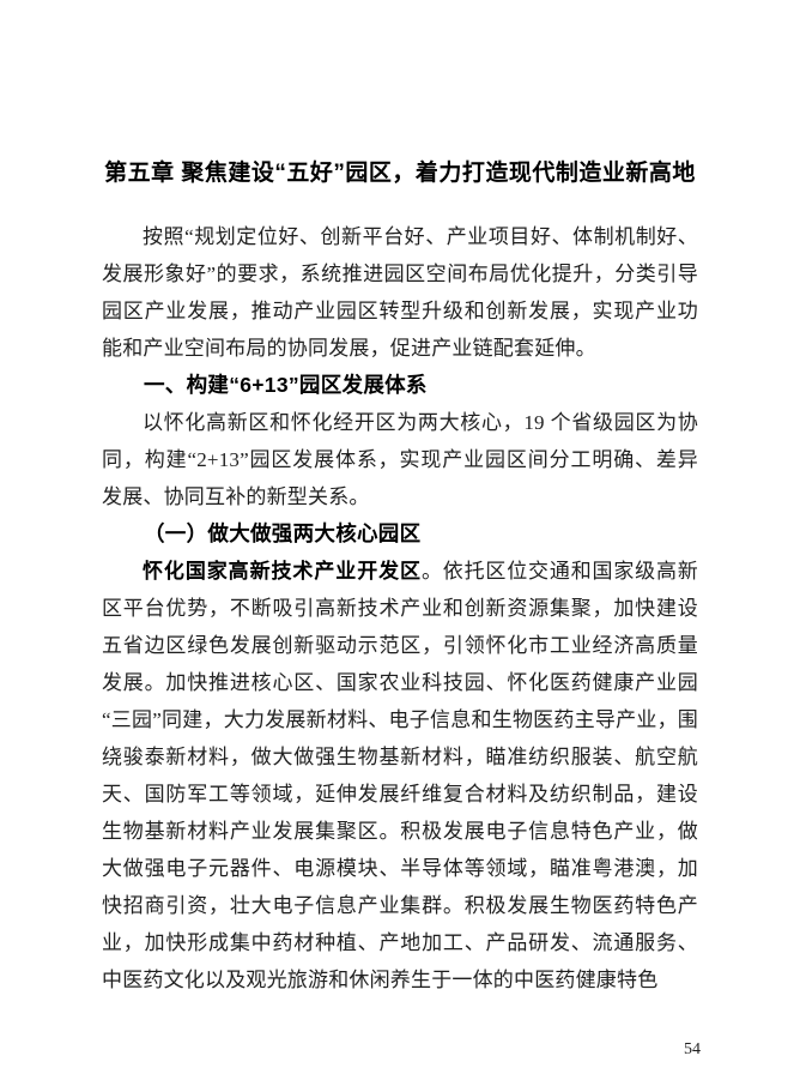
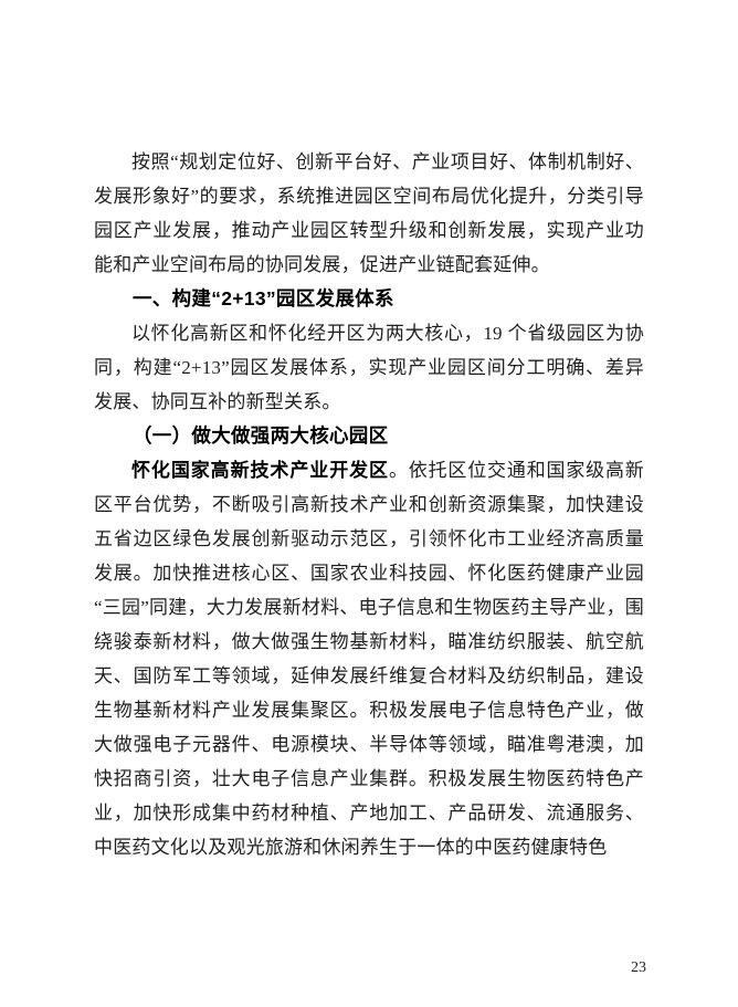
- 第五章 聚焦建设“五好”园区，着力打造现代制造业新高地
  按照“规划定位好、创新平台好、产业项目好、体制机制好、发展形象好”的要求，系统推进园区空间布局优化提升，分类引导园区产业发展，推动产业园区转型升级和创新发展，实现产业功能和产业空间布局的协同发展，促进产业链配套延伸。
- 一、构建“6+13”园区发展体系
+ 一、构建“2+13”园区发展体系
  以怀化高新区和怀化经开区为两大核心，19 个省级园区为协同，构建“2+13”园区发展体系，实现产业园区间分工明确、差异发展、协同互补的新型关系。
  （一）做大做强两大核心园区
  怀化国家高新技术产业开发区。依托区位交通和国家级高新区平台优势，不断吸引高新技术产业和创新资源集聚，加快建设五省边区绿色发展创新驱动示范区，引领怀化市工业经济高质量发展。加快推进核心区、国家农业科技园、怀化医药健康产业园“三园”同建，大力发展新材料、电子信息和生物医药主导产业，围绕骏泰新材料，做大做强生物基新材料，瞄准纺织服装、航空航天、国防军工等领域，延伸发展纤维复合材料及纺织制品，建设生物基新材料产业发展集聚区。积极发展电子信息特色产业，做大做强电子元器件、电源模块、半导体等领域，瞄准粤港澳，加快招商引资，壮大电子信息产业集群。积极发展生物医药特色产业，加快形成集中药材种植、产地加工、产品研发、流通服务、中医药文化以及观光旅游和休闲养生于一体的中医药健康特色
- 54
+ 23
